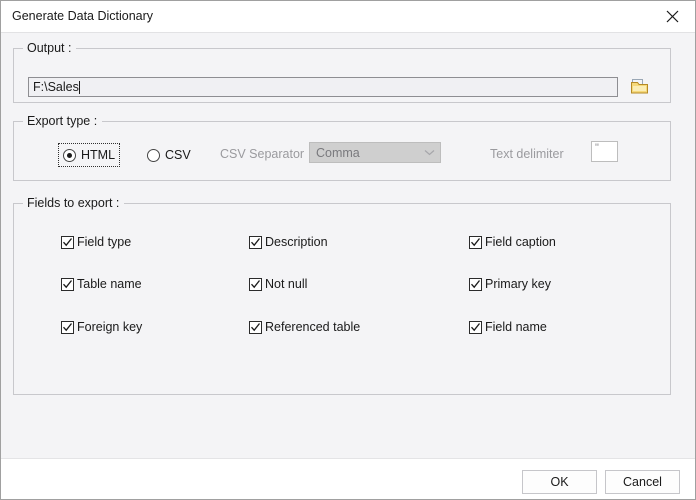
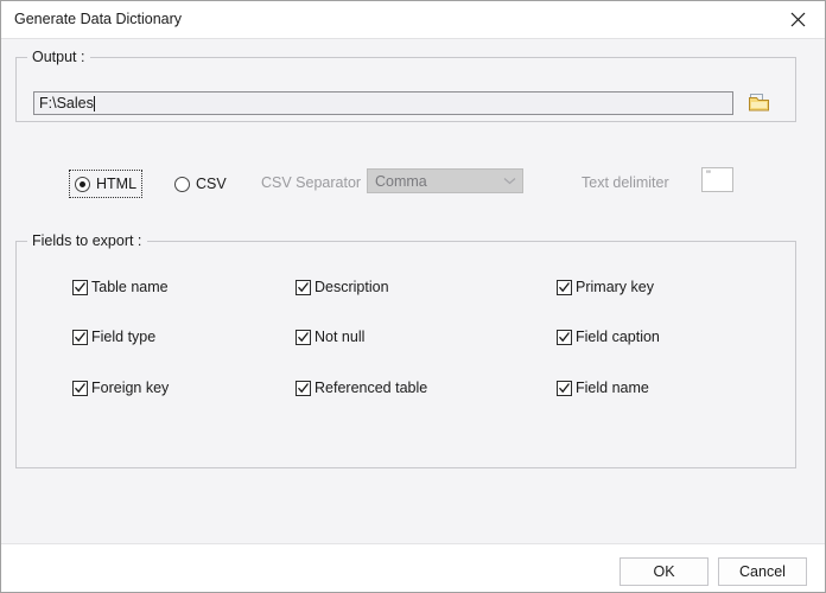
  Generate Data Dictionary
  Output :
  F:\Sales
- Export type :
  HTML
  CSV
  CSV Separator
  Comma
  Text delimiter
  "
  Fields to export :
- Field type
+ Table name
  Description
- Field caption
+ Primary key
- Table name
+ Field type
  Not null
- Primary key
+ Field caption
  Foreign key
  Referenced table
  Field name
  OK
  Cancel
